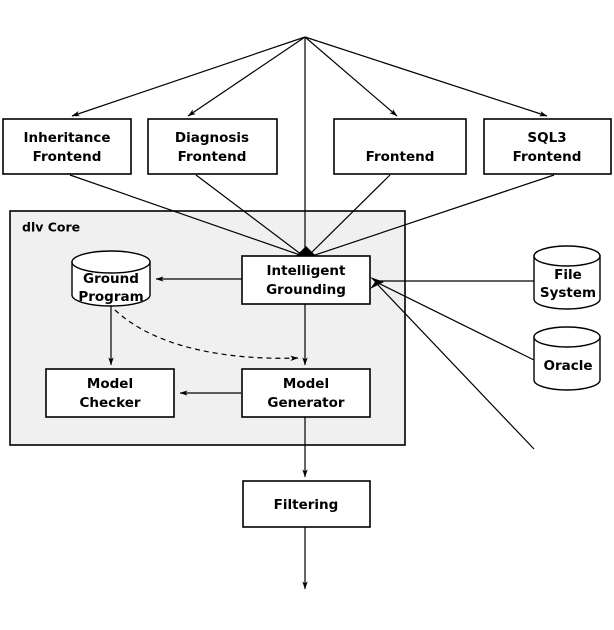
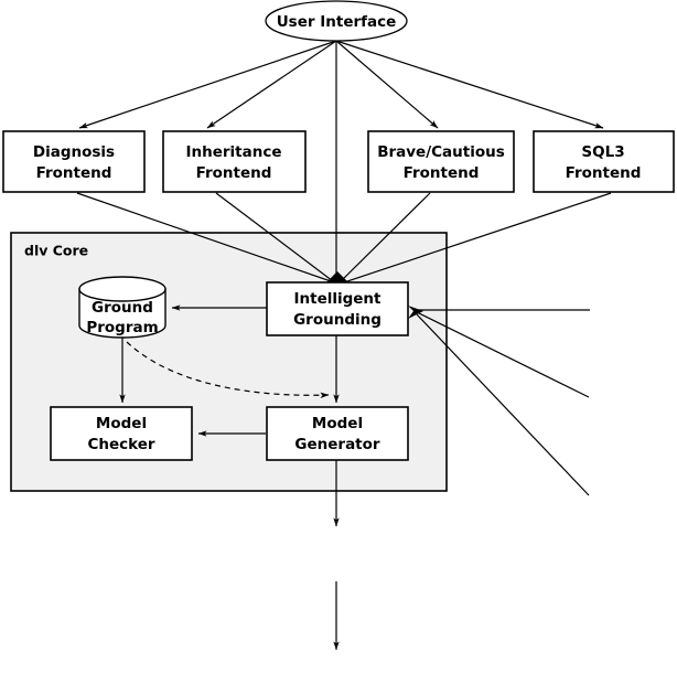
  dlv Core
- Inheritance
+ Diagnosis
  Frontend
- Diagnosis
+ Inheritance
  Frontend
+ Brave/Cautious
  Frontend
  SQL3
  Frontend
+ User Interface
  Ground
  Program
  Intelligent
  Grounding
  Model
  Checker
  Model
  Generator
- File
- System
- Oracle
- Filtering
